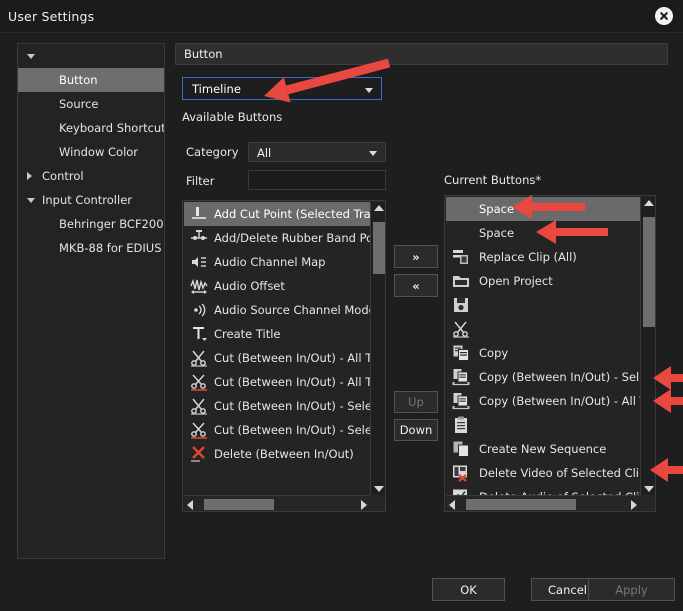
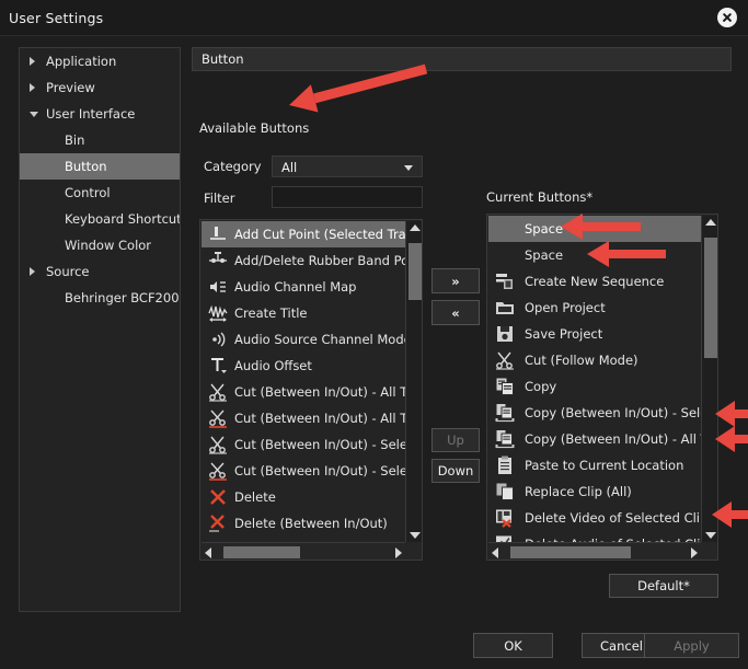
  User Settings
+ Application
+ Preview
+ User Interface
+ Bin
  Button
- Source
+ Control
  Keyboard Shortcut
  Window Color
- Control
+ Source
- Input Controller
  Behringer BCF200
- MKB-88 for EDIUS
  Button
- Timeline
  Available Buttons
  Category
  Filter
  Current Buttons*
  All
  Add Cut Point (Selected Tra
  Add/Delete Rubber Band P
  Audio Channel Map
- Audio Offset
+ Create Title
  Audio Source Channel Mod
- Create Title
+ Audio Offset
  Cut (Between In/Out) - All T
  Cut (Between In/Out) - All T
  Cut (Between In/Out) - Sele
  Cut (Between In/Out) - Sele
+ Delete
  Delete (Between In/Out)
  Space
  Space
- Replace Clip (All)
+ Create New Sequence
  Open Project
+ Save Project
+ Cut (Follow Mode)
  Copy
  Copy (Between In/Out) - Sel
  Copy (Between In/Out) - All
+ Paste to Current Location
- Create New Sequence
+ Replace Clip (All)
  Delete Video of Selected Cli
  »
  «
  Up
  Down
+ Default*
  OK
  Cancel
  Apply
